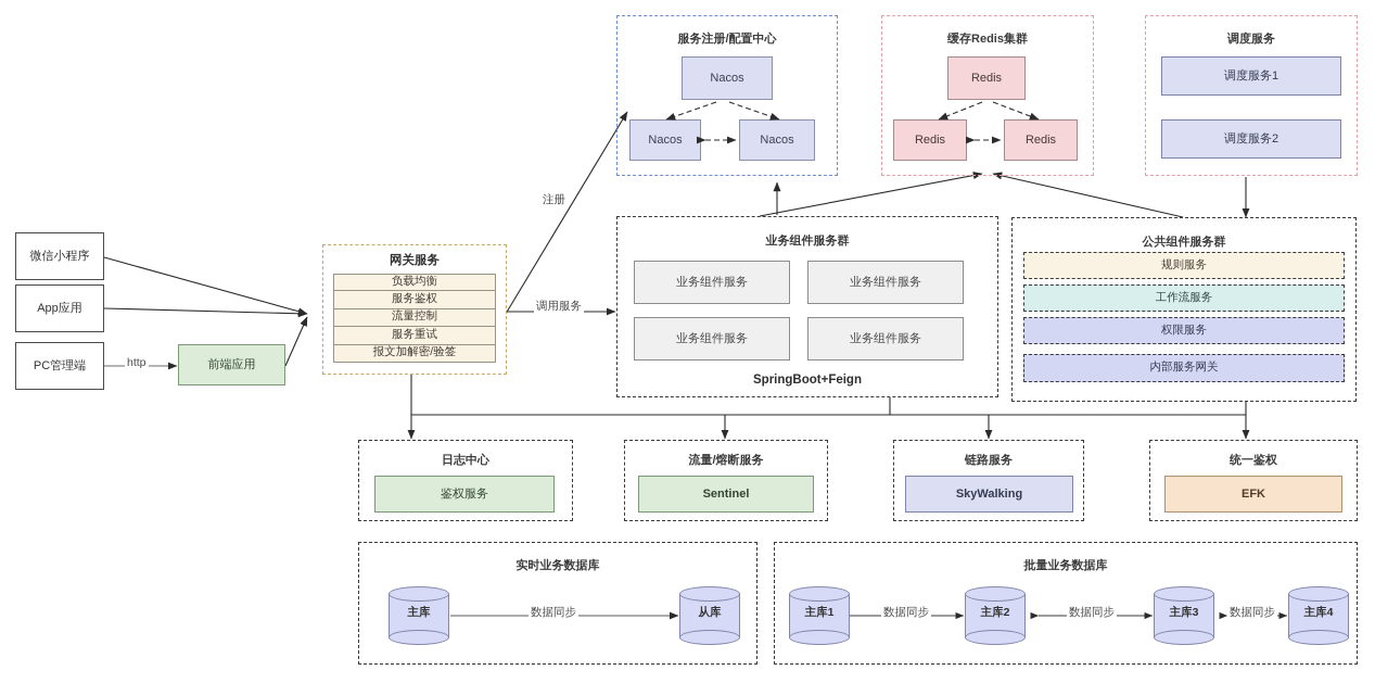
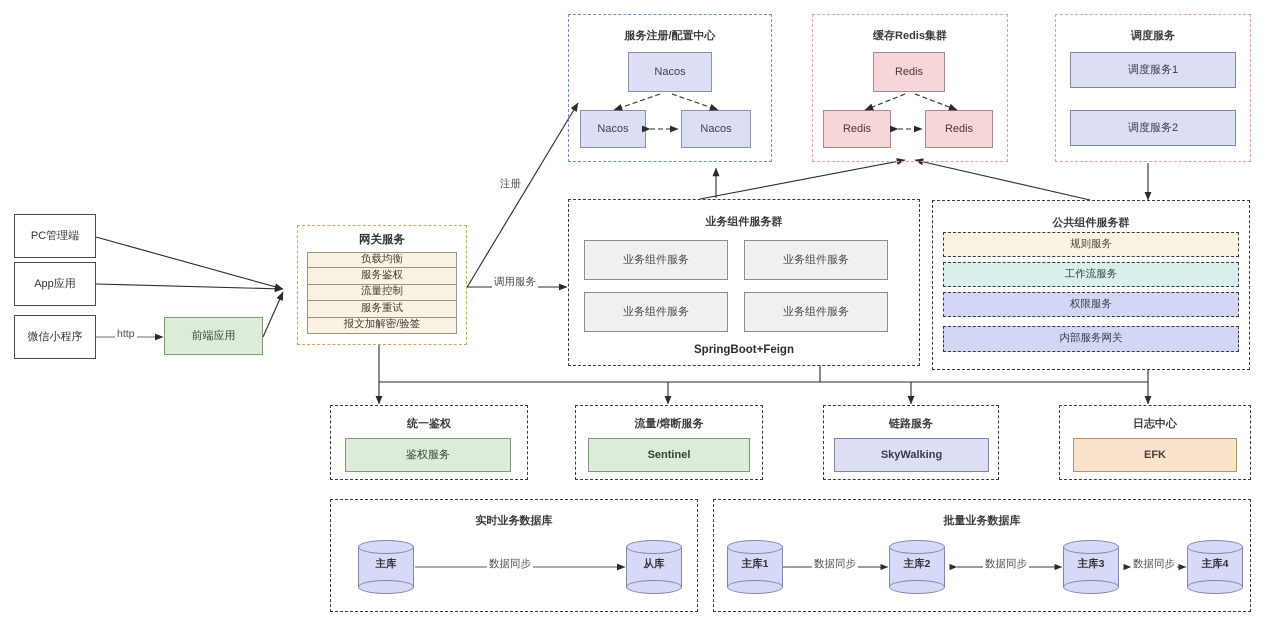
  http
  注册
  调用服务
- 微信小程序
+ PC管理端
  App应用
- PC管理端
+ 微信小程序
  前端应用
  网关服务
  负载均衡
  服务鉴权
  流量控制
  服务重试
  报文加解密/验签
  服务注册/配置中心
  Nacos
  Nacos
  Nacos
  缓存Redis集群
  Redis
  Redis
  Redis
  调度服务
  调度服务1
  调度服务2
  业务组件服务群
  SpringBoot+Feign
  业务组件服务
  业务组件服务
  业务组件服务
  业务组件服务
  公共组件服务群
  规则服务
  工作流服务
  权限服务
  内部服务网关
- 日志中心
+ 统一鉴权
  鉴权服务
  流量/熔断服务
  Sentinel
  链路服务
  SkyWalking
- 统一鉴权
+ 日志中心
  EFK
  实时业务数据库
  主库
  从库
  数据同步
  批量业务数据库
  主库1
  主库2
  主库3
  主库4
  数据同步
  数据同步
  数据同步
